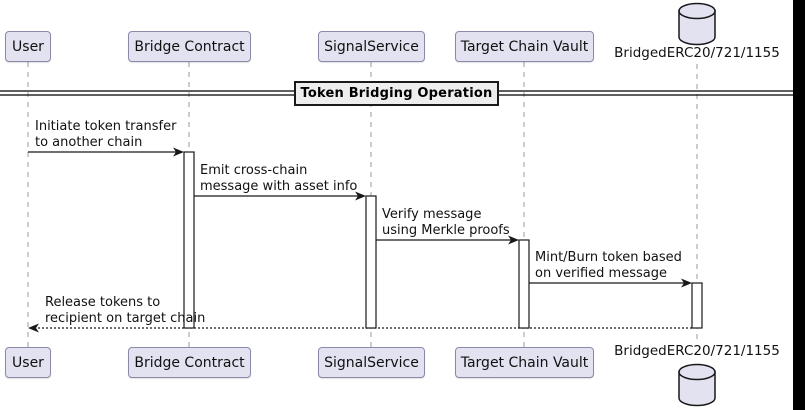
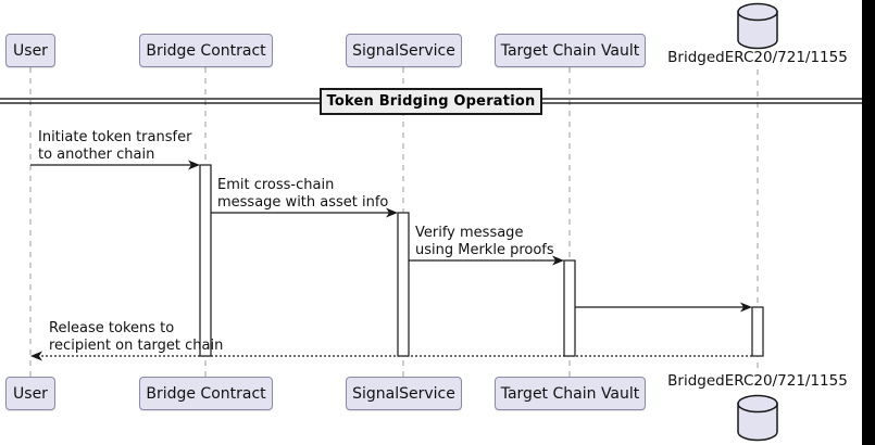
  User
  Bridge Contract
  SignalService
  Target Chain Vault
  BridgedERC20/721/1155
  Token Bridging Operation
  Initiate token transfer
  to another chain
  Emit cross-chain
  message with asset info
  Verify message
  using Merkle proofs
- Mint/Burn token based
- on verified message
  Release tokens to
  recipient on target chain
  User
  Bridge Contract
  SignalService
  Target Chain Vault
  BridgedERC20/721/1155
